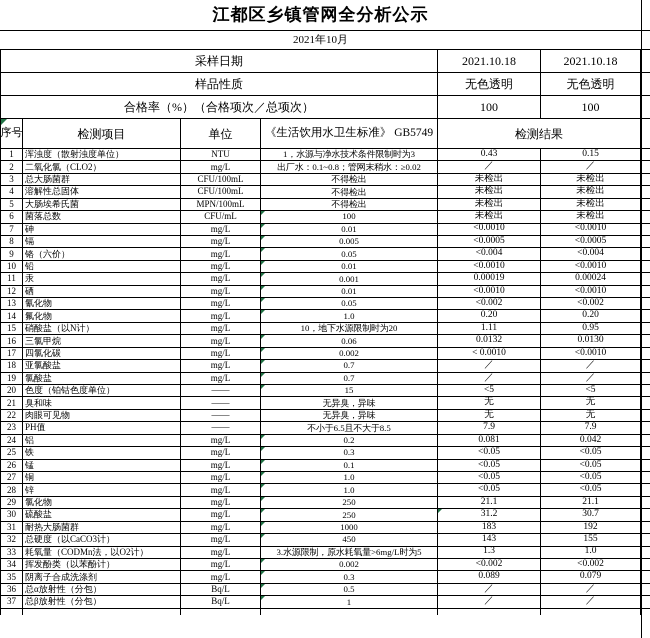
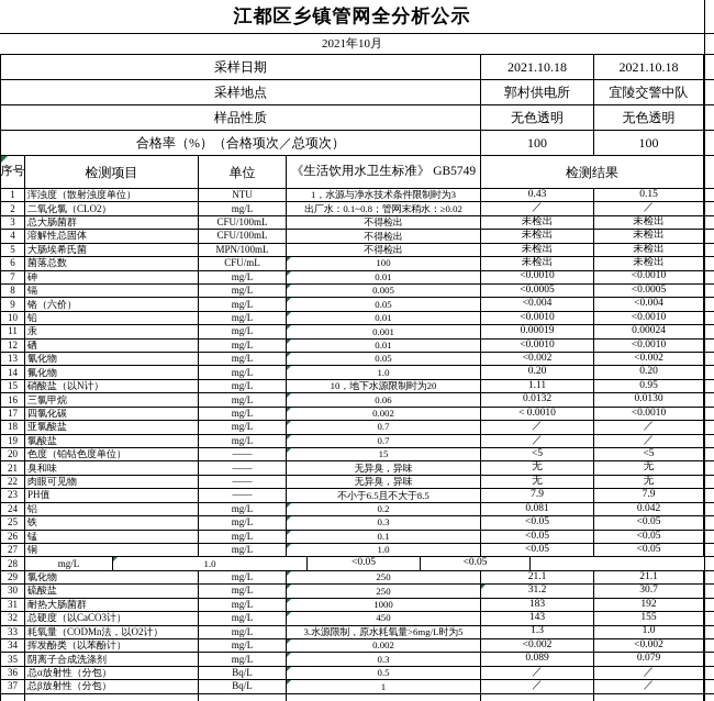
  江都区乡镇管网全分析公示
  2021年10月
  采样日期
  2021.10.18
  2021.10.18
+ 采样地点
+ 郭村供电所
+ 宜陵交警中队
  样品性质
  无色透明
  无色透明
  合格率（%）（合格项次／总项次）
  100
  100
  序号
  检测项目
  单位
  《生活饮用水卫生标准》 GB5749
  检测结果
  1
  浑浊度（散射浊度单位）
  NTU
  1，水源与净水技术条件限制时为3
  0.43
  0.15
  2
  二氧化氯（CLO2）
  mg/L
  出厂水：0.1~0.8；管网末稍水：≥0.02
  ／
  ／
  3
  总大肠菌群
  CFU/100mL
  不得检出
  未检出
  未检出
  4
  溶解性总固体
  CFU/100mL
  不得检出
  未检出
  未检出
  5
  大肠埃希氏菌
  MPN/100mL
  不得检出
  未检出
  未检出
  6
  菌落总数
  CFU/mL
  100
  未检出
  未检出
  7
  砷
  mg/L
  0.01
  <0.0010
  <0.0010
  8
  镉
  mg/L
  0.005
  <0.0005
  <0.0005
  9
  铬（六价）
  mg/L
  0.05
  <0.004
  <0.004
  10
  铅
  mg/L
  0.01
  <0.0010
  <0.0010
  11
  汞
  mg/L
  0.001
  0.00019
  0.00024
  12
  硒
  mg/L
  0.01
  <0.0010
  <0.0010
  13
  氰化物
  mg/L
  0.05
  <0.002
  <0.002
  14
  氟化物
  mg/L
  1.0
  0.20
  0.20
  15
  硝酸盐（以N计）
  mg/L
  10，地下水源限制时为20
  1.11
  0.95
  16
  三氯甲烷
  mg/L
  0.06
  0.0132
  0.0130
  17
  四氯化碳
  mg/L
  0.002
  < 0.0010
  <0.0010
  18
  亚氯酸盐
  mg/L
  0.7
  ／
  ／
  19
  氯酸盐
  mg/L
  0.7
  ／
  ／
  20
  色度（铂钴色度单位）
  ——
  15
  <5
  <5
  21
  臭和味
  ——
  无异臭，异味
  无
  无
  22
  肉眼可见物
  ——
  无异臭，异味
  无
  无
  23
  PH值
  ——
  不小于6.5且不大于8.5
  7.9
  7.9
  24
  铝
  mg/L
  0.2
  0.081
  0.042
  25
  铁
  mg/L
  0.3
  <0.05
  <0.05
  26
  锰
  mg/L
  0.1
  <0.05
  <0.05
  27
  铜
  mg/L
  1.0
  <0.05
  <0.05
  28
- 锌
  mg/L
  1.0
  <0.05
  <0.05
  29
  氯化物
  mg/L
  250
  21.1
  21.1
  30
  硫酸盐
  mg/L
  250
  31.2
  30.7
  31
  耐热大肠菌群
  mg/L
  1000
  183
  192
  32
  总硬度（以CaCO3计）
  mg/L
  450
  143
  155
  33
  耗氧量（CODMn法，以O2计）
  mg/L
  3.水源限制，原水耗氧量>6mg/L时为5
  1.3
  1.0
  34
  挥发酚类（以苯酚计）
  mg/L
  0.002
  <0.002
  <0.002
  35
  阴离子合成洗涤剂
  mg/L
  0.3
  0.089
  0.079
  36
  总α放射性（分包）
  Bq/L
  0.5
  ／
  ／
  37
  总β放射性（分包）
  Bq/L
  1
  ／
  ／
